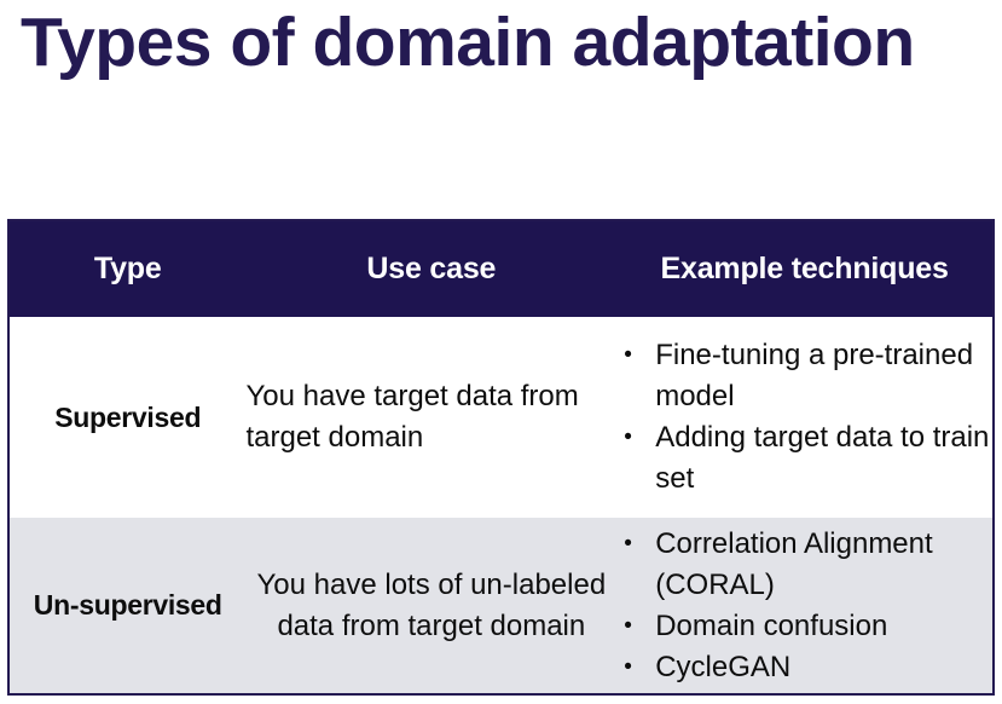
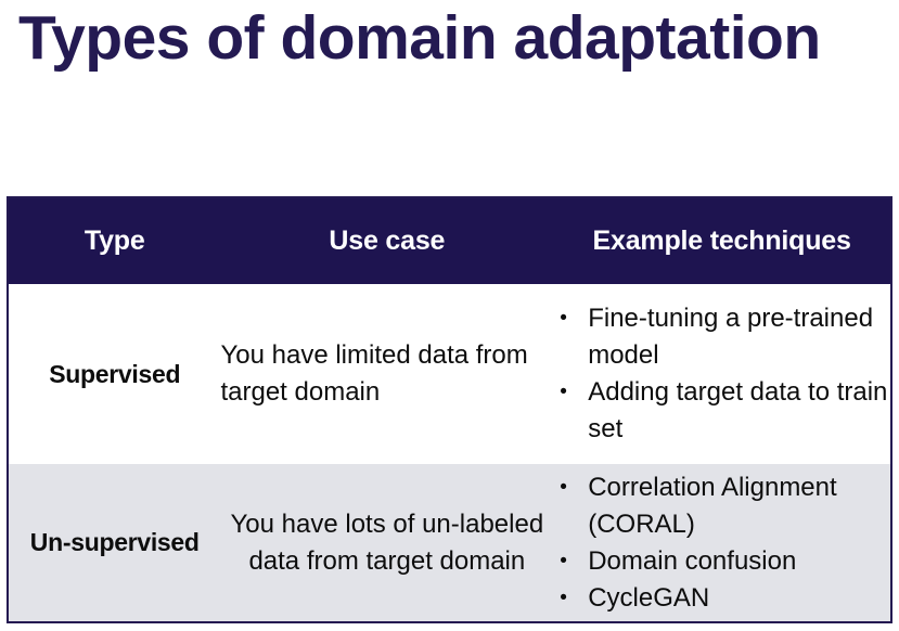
  Types of domain adaptation
  Type	Use case	Example techniques
- Supervised	You have target data from target domain	• Fine-tuning a pre-trained model • Adding target data to train set
+ Supervised	You have limited data from target domain	• Fine-tuning a pre-trained model • Adding target data to train set
  Un-supervised	You have lots of un-labeled data from target domain	• Correlation Alignment (CORAL) • Domain confusion • CycleGAN
